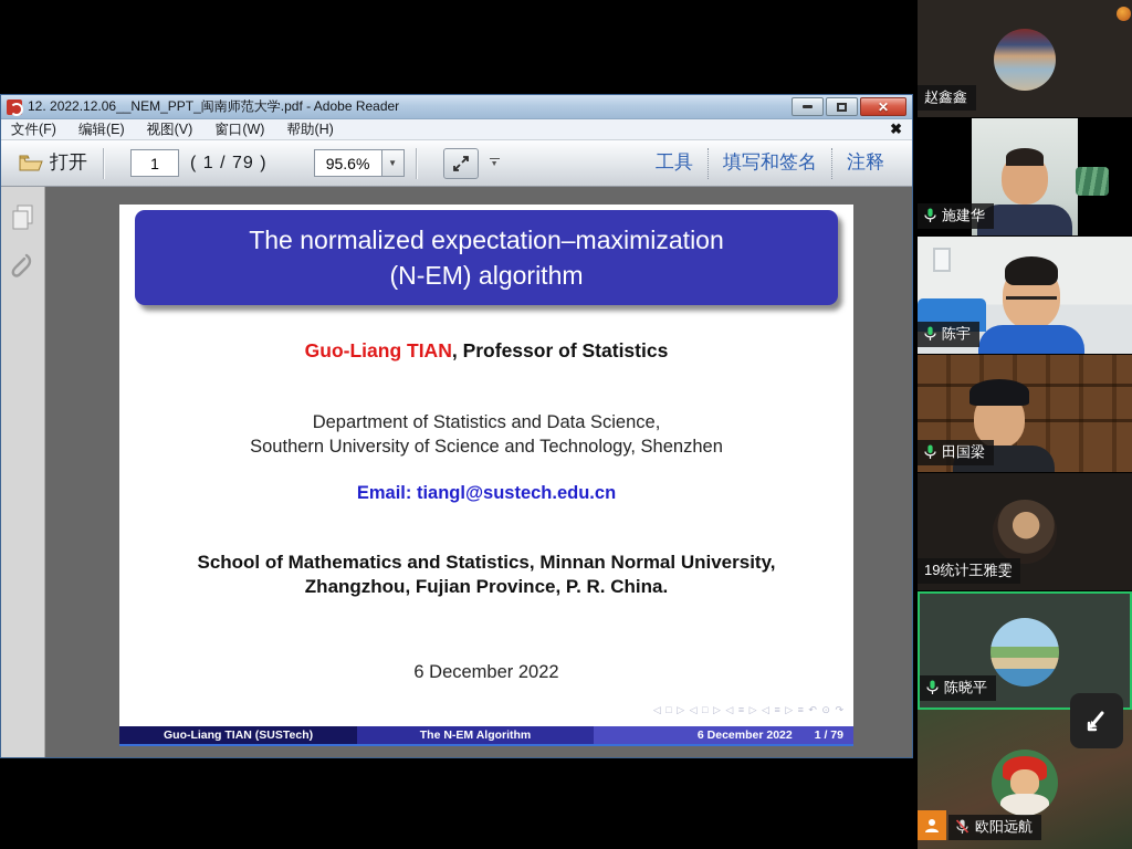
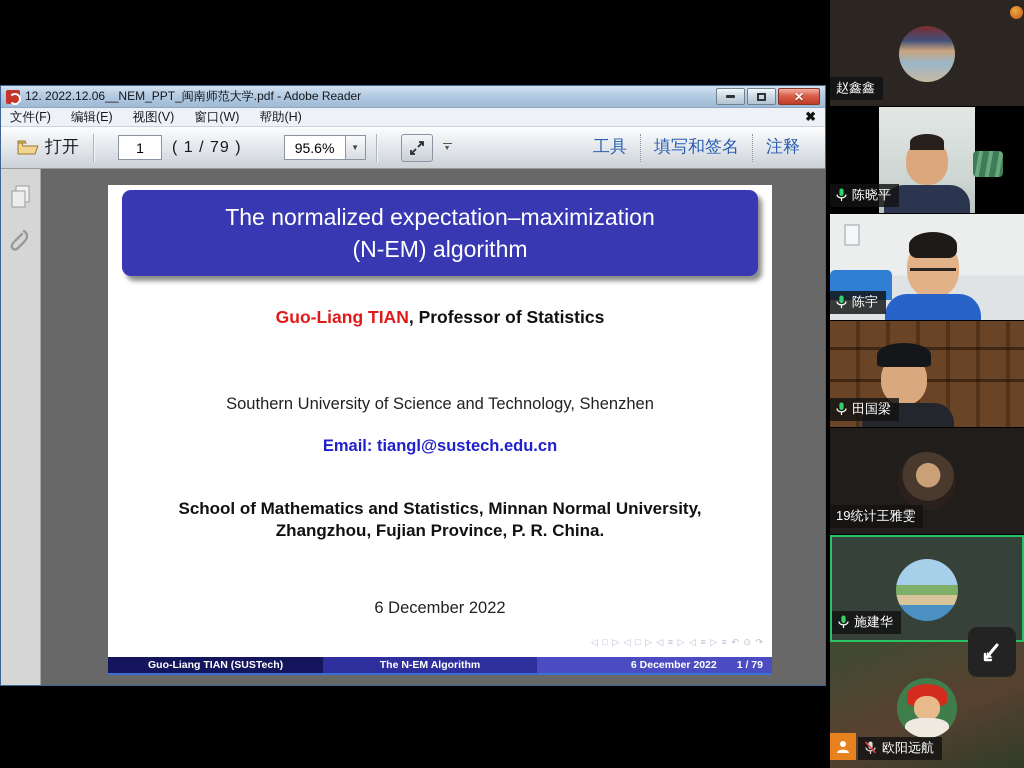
  12. 2022.12.06__NEM_PPT_闽南师范大学.pdf - Adobe Reader
  ✕
  文件(F)
  编辑(E)
  视图(V)
  窗口(W)
  帮助(H)
  ✖
  打开
  1
  ( 1 / 79 )
  95.6%
  工具
  填写和签名
  注释
  The normalized expectation–maximization
  (N-EM) algorithm
  Guo-Liang TIAN, Professor of Statistics
- Department of Statistics and Data Science,
  Southern University of Science and Technology, Shenzhen
  Email: tiangl@sustech.edu.cn
  School of Mathematics and Statistics, Minnan Normal University,
  Zhangzhou, Fujian Province, P. R. China.
  6 December 2022
  ◁ □ ▷ ◁ □ ▷ ◁ ≡ ▷ ◁ ≡ ▷ ≡ ↶ ⊙ ↷
  Guo-Liang TIAN (SUSTech)
  The N-EM Algorithm
  6 December 2022
  1 / 79
  赵鑫鑫
- 施建华
+ 陈晓平
  陈宇
  田国梁
  19统计王雅雯
- 陈晓平
+ 施建华
  欧阳远航
